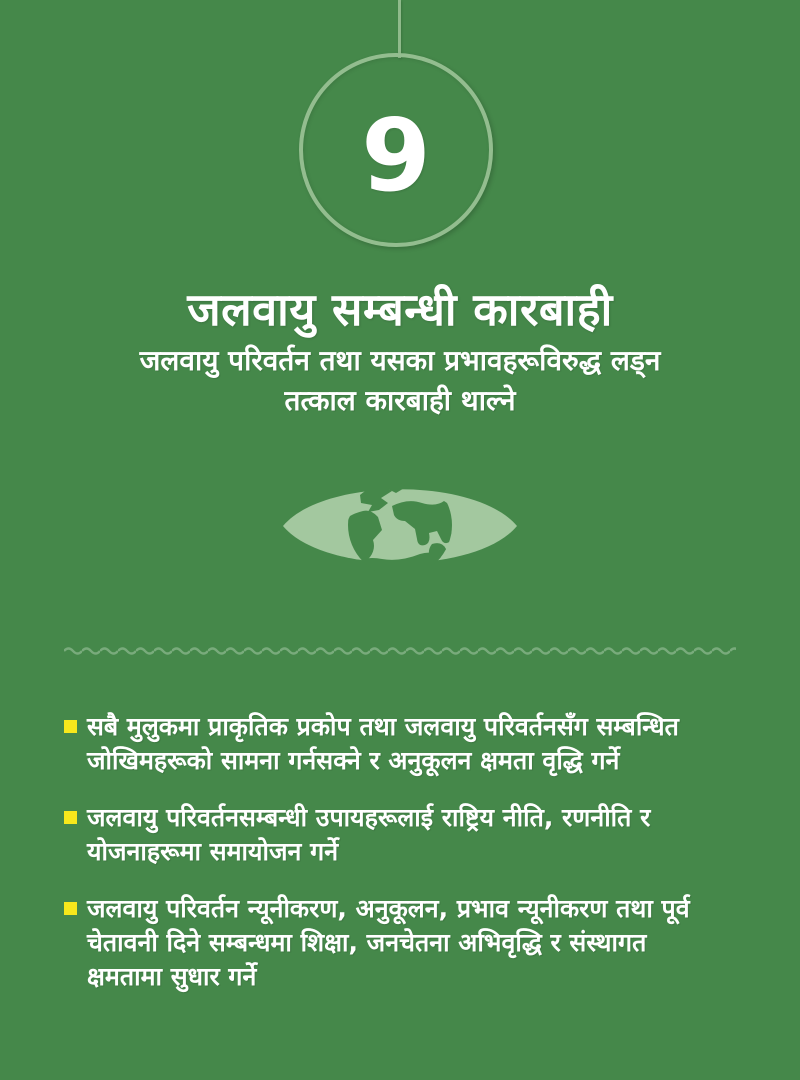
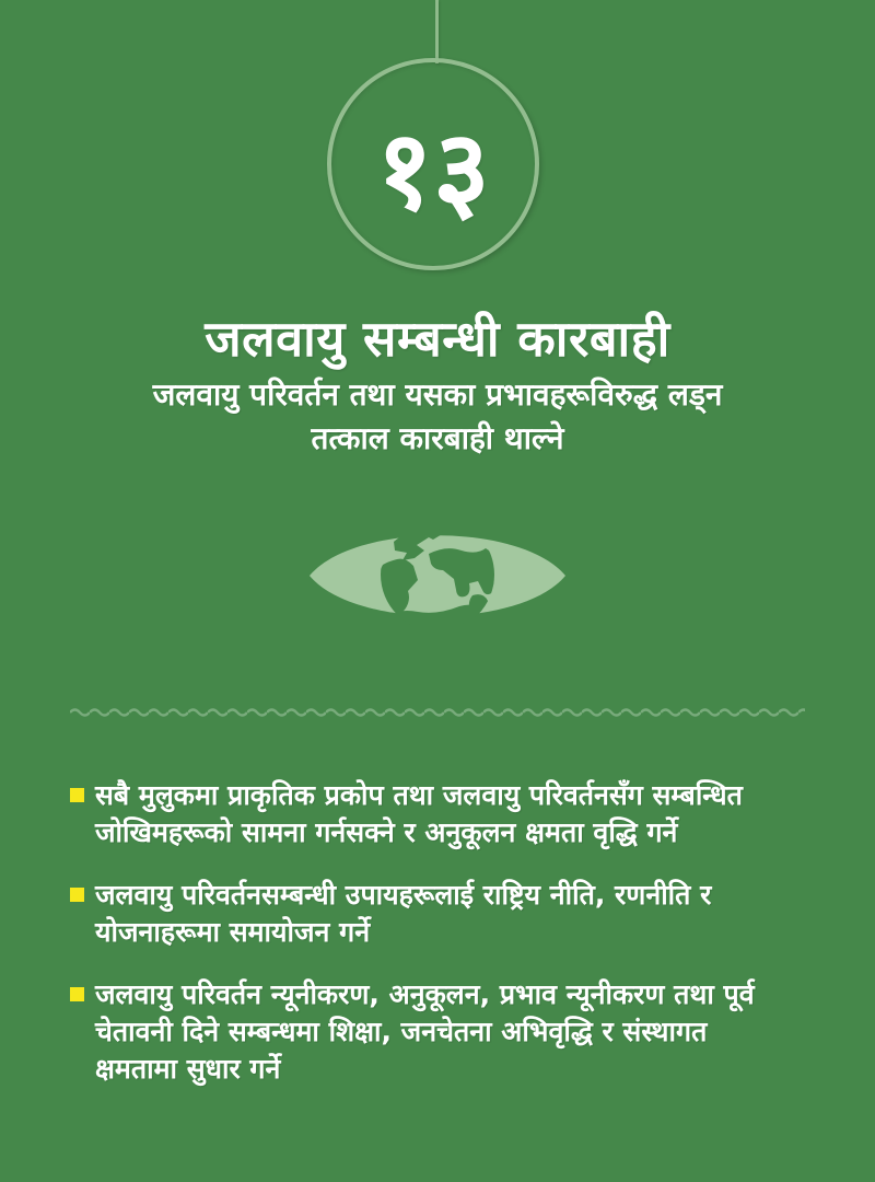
- 9
+ १३
  जलवायु सम्बन्धी कारबाही
  जलवायु परिवर्तन तथा यसका प्रभावहरूविरुद्ध लड्न
  तत्काल कारबाही थाल्ने
  सबै मुलुकमा प्राकृतिक प्रकोप तथा जलवायु परिवर्तनसँग सम्बन्धित जोखिमहरूको सामना गर्नसक्ने र अनुकूलन क्षमता वृद्धि गर्ने
  जलवायु परिवर्तनसम्बन्धी उपायहरूलाई राष्ट्रिय नीति, रणनीति र योजनाहरूमा समायोजन गर्ने
  जलवायु परिवर्तन न्यूनीकरण, अनुकूलन, प्रभाव न्यूनीकरण तथा पूर्व चेतावनी दिने सम्बन्धमा शिक्षा, जनचेतना अभिवृद्धि र संस्थागत क्षमतामा सुधार गर्ने
